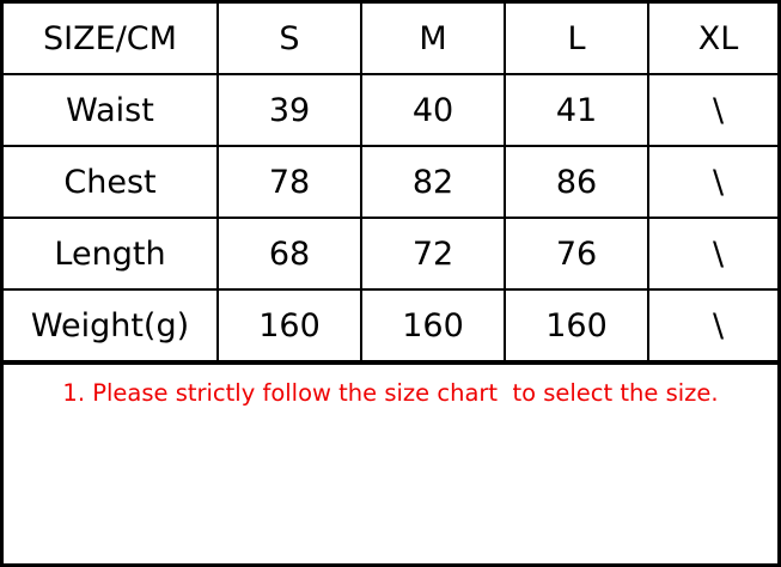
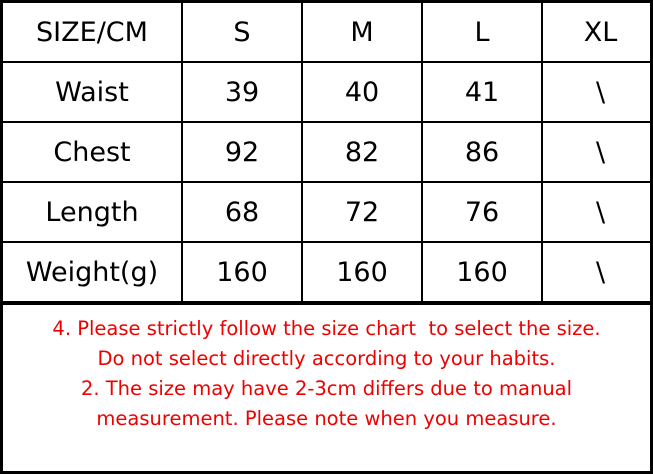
  SIZE/CM	S	M	L	XL
  Waist	39	40	41	\
- Chest	78	82	86	\
+ Chest	92	82	86	\
  Length	68	72	76	\
  Weight(g)	160	160	160	\
- 1. Please strictly follow the size chart to select the size.
+ 4. Please strictly follow the size chart to select the size.
+ Do not select directly according to your habits.
+ 2. The size may have 2-3cm differs due to manual
+ measurement. Please note when you measure.
